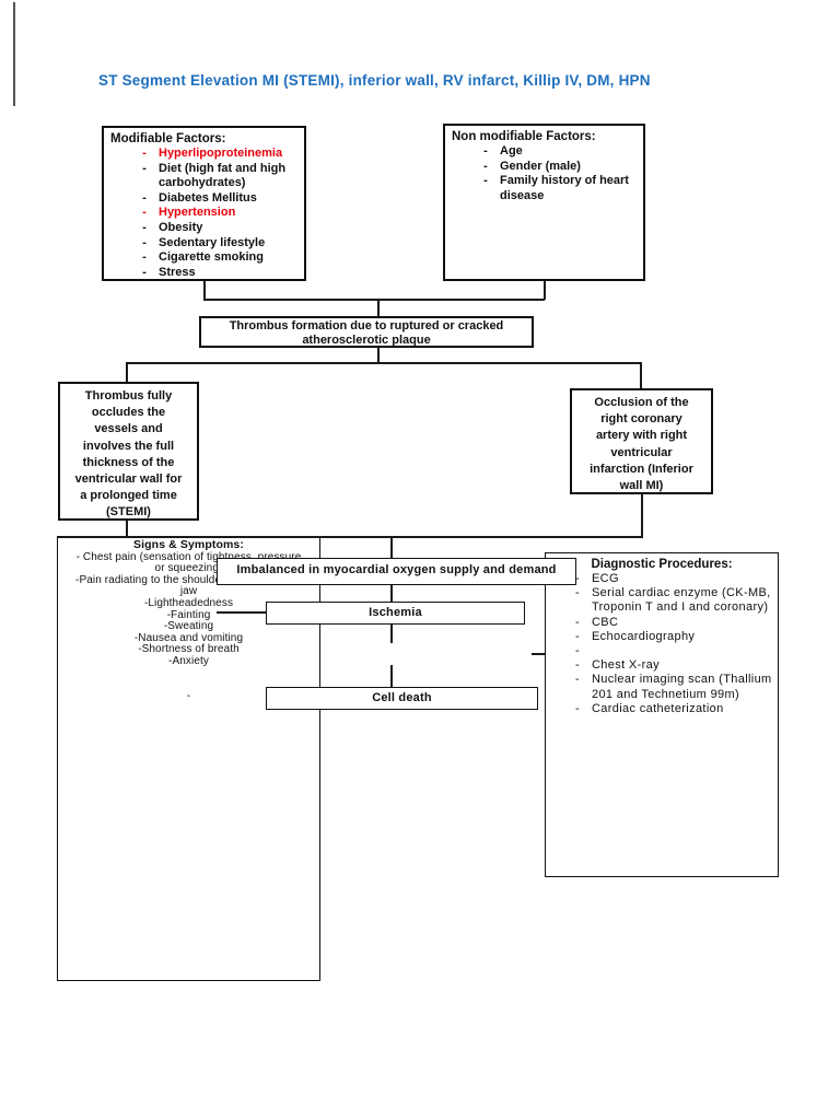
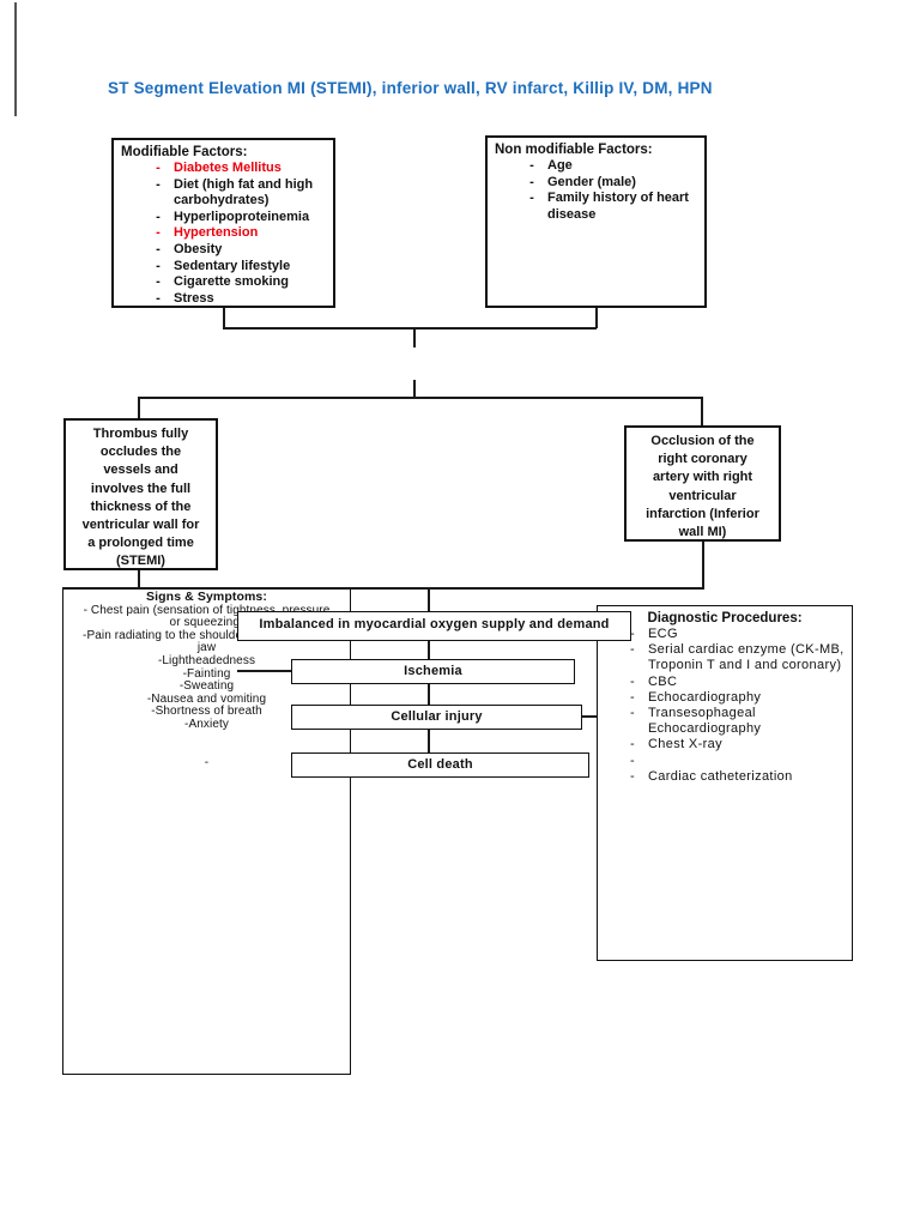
  ST Segment Elevation MI (STEMI), inferior wall, RV infarct, Killip IV, DM, HPN
  Modifiable Factors:
  -
- Hyperlipoproteinemia
+ Diabetes Mellitus
  -
  Diet (high fat and high carbohydrates)
  -
- Diabetes Mellitus
+ Hyperlipoproteinemia
  -
  Hypertension
  -
  Obesity
  -
  Sedentary lifestyle
  -
  Cigarette smoking
  -
  Stress
  Non modifiable Factors:
  -
  Age
  -
  Gender (male)
  -
  Family history of heart disease
- Thrombus formation due to ruptured or cracked atherosclerotic plaque
  Thrombus fully
  occludes the
  vessels and
  involves the full
  thickness of the
  ventricular wall for
  a prolonged time
  (STEMI)
  Occlusion of the
  right coronary
  artery with right
  ventricular
  infarction (Inferior
  wall MI)
  Signs & Symptoms:
  or squeezin
  jaw
  -Lightheadedness
  -Fainting
  -Sweating
  -Nausea and vomiting
  -Shortness of breath
  -Anxiety
  -
  Diagnostic Procedures:
  -
  ECG
  -
  Serial cardiac enzyme (CK-MB, Troponin T and I and coronary)
  -
  CBC
  -
  Echocardiography
  -
+ Transesophageal Echocardiography
  -
  Chest X-ray
  -
- Nuclear imaging scan (Thallium 201 and Technetium 99m)
  -
  Cardiac catheterization
  Imbalanced in myocardial oxygen supply and demand
  Ischemia
+ Cellular injury
  Cell death
